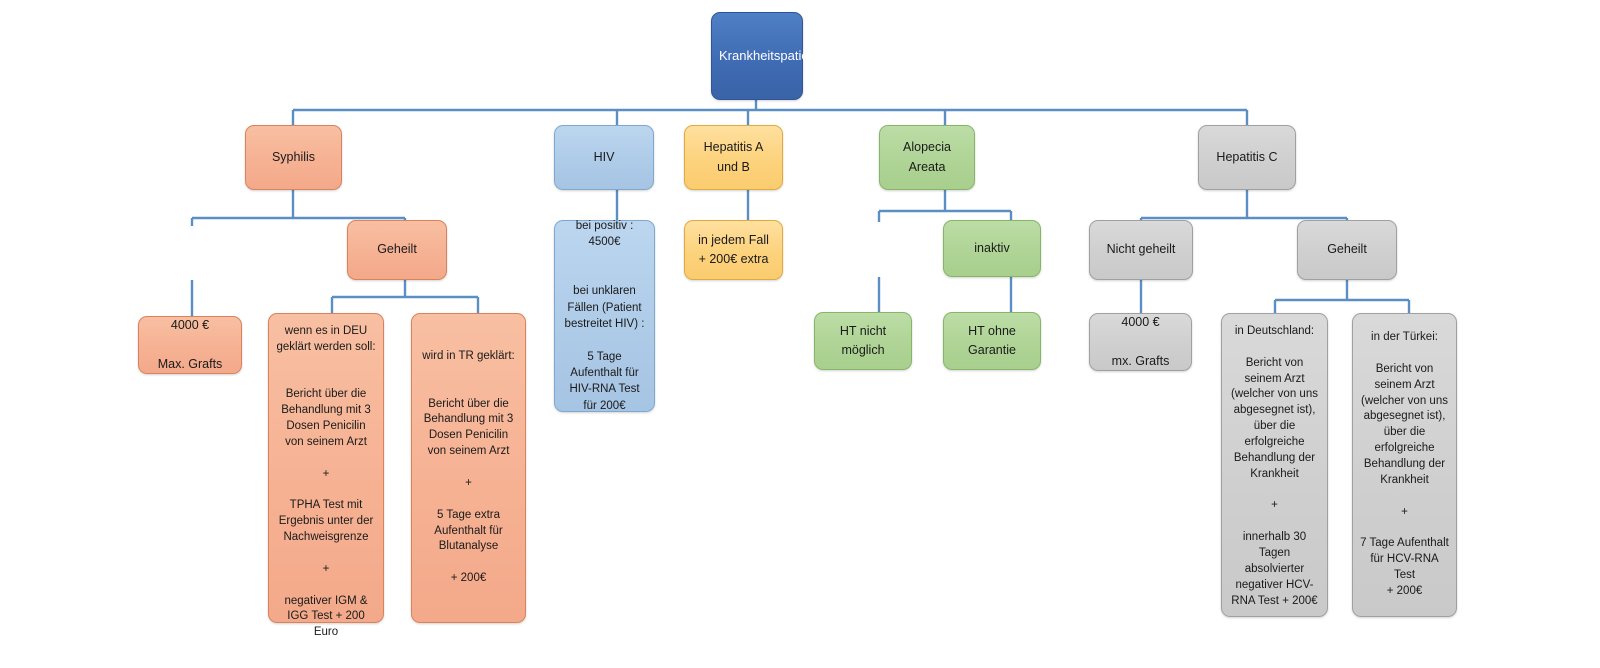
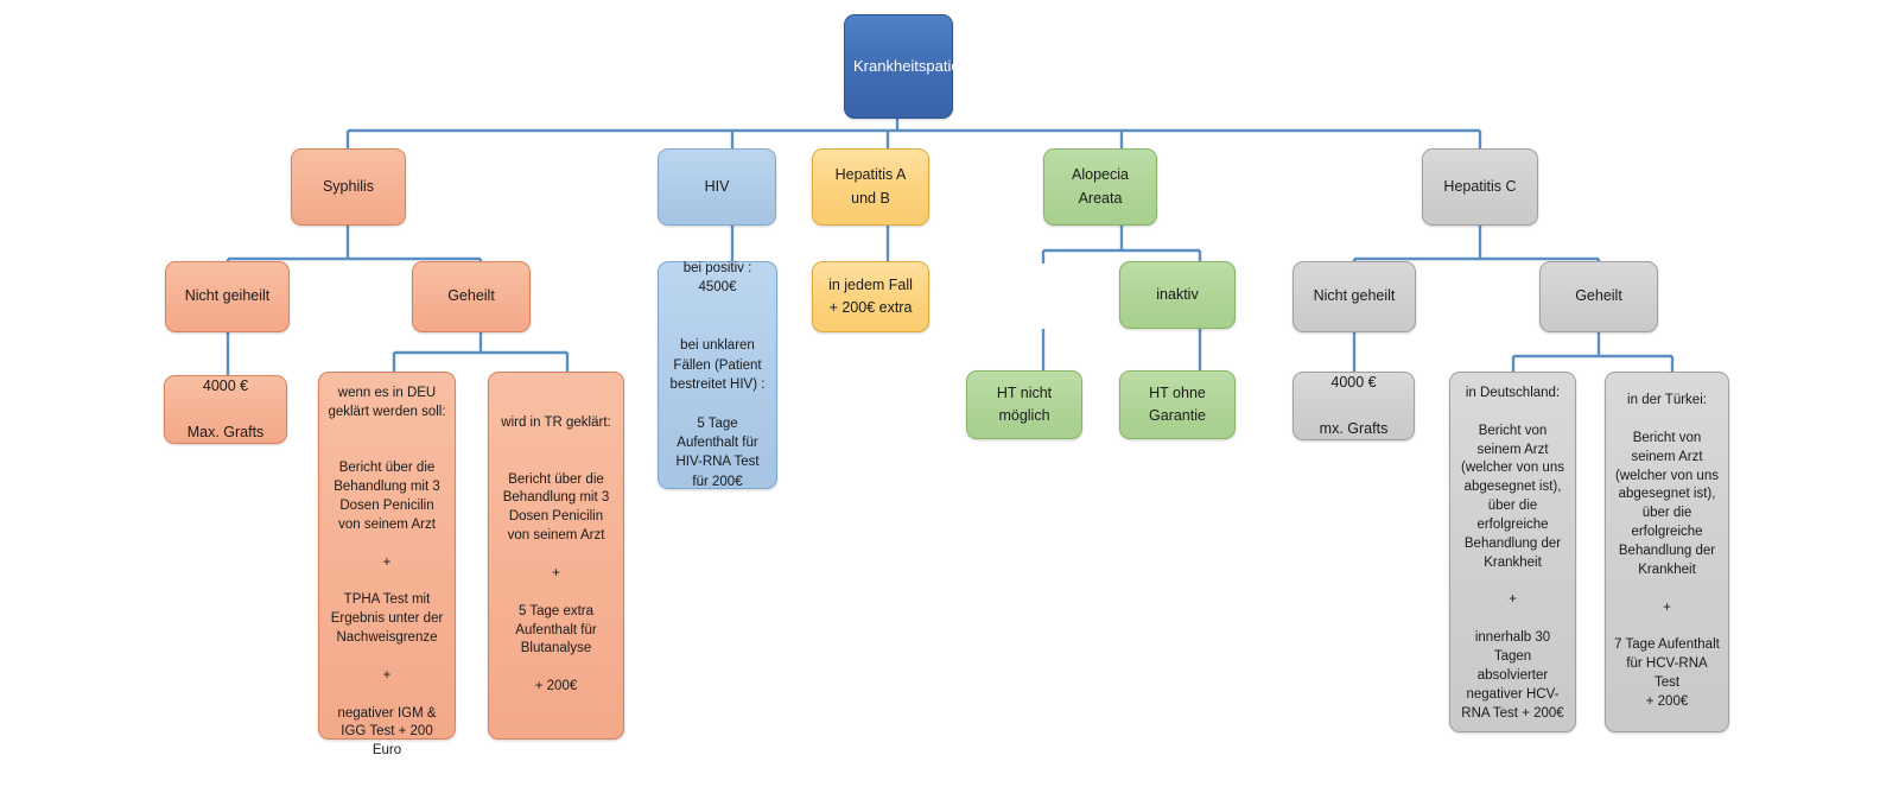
  Krankheitspatient
  Syphilis
+ Nicht geiheilt
  Geheilt
  4000 €
  Max. Grafts
  wenn es in DEU geklärt werden soll:
  Bericht über die Behandlung mit 3 Dosen Penicilin von seinem Arzt
  +
  TPHA Test mit Ergebnis unter der Nachweisgrenze
  +
  negativer IGM & IGG Test + 200 Euro
  wird in TR geklärt:
  Bericht über die Behandlung mit 3 Dosen Penicilin von seinem Arzt
  +
  5 Tage extra Aufenthalt für Blutanalyse
  + 200€
  HIV
  bei positiv : 4500€
  bei unklaren Fällen (Patient bestreitet HIV) :
  5 Tage Aufenthalt für HIV-RNA Test für 200€
  Hepatitis A und B
  in jedem Fall
  + 200€ extra
  Alopecia Areata
  inaktiv
  HT nicht möglich
  HT ohne Garantie
  Hepatitis C
  Nicht geheilt
  Geheilt
  4000 €
  mx. Grafts
  in Deutschland:
  Bericht von seinem Arzt (welcher von uns abgesegnet ist), über die erfolgreiche Behandlung der Krankheit
  +
  innerhalb 30 Tagen absolvierter negativer HCV-RNA Test + 200€
  in der Türkei:
  Bericht von seinem Arzt (welcher von uns abgesegnet ist), über die erfolgreiche Behandlung der Krankheit
  +
  7 Tage Aufenthalt für HCV-RNA Test
  + 200€
